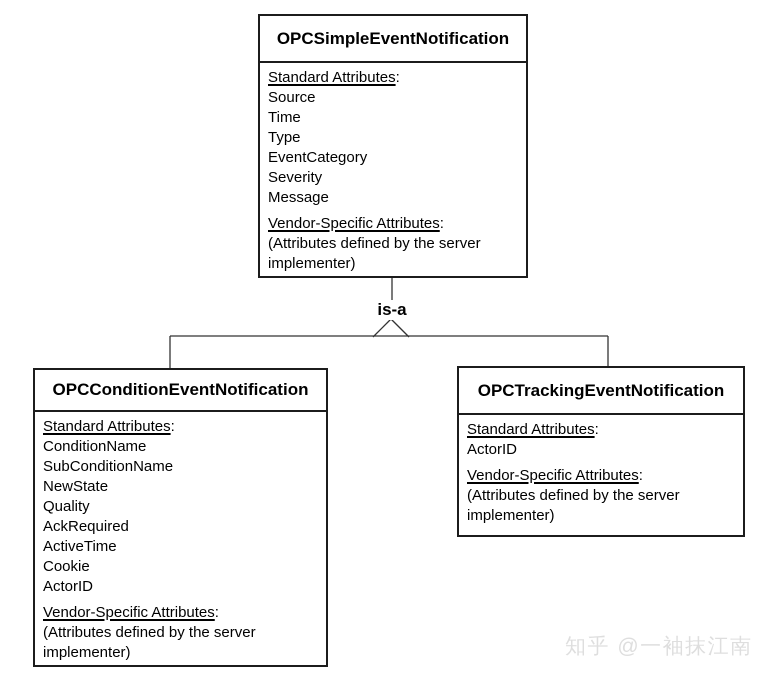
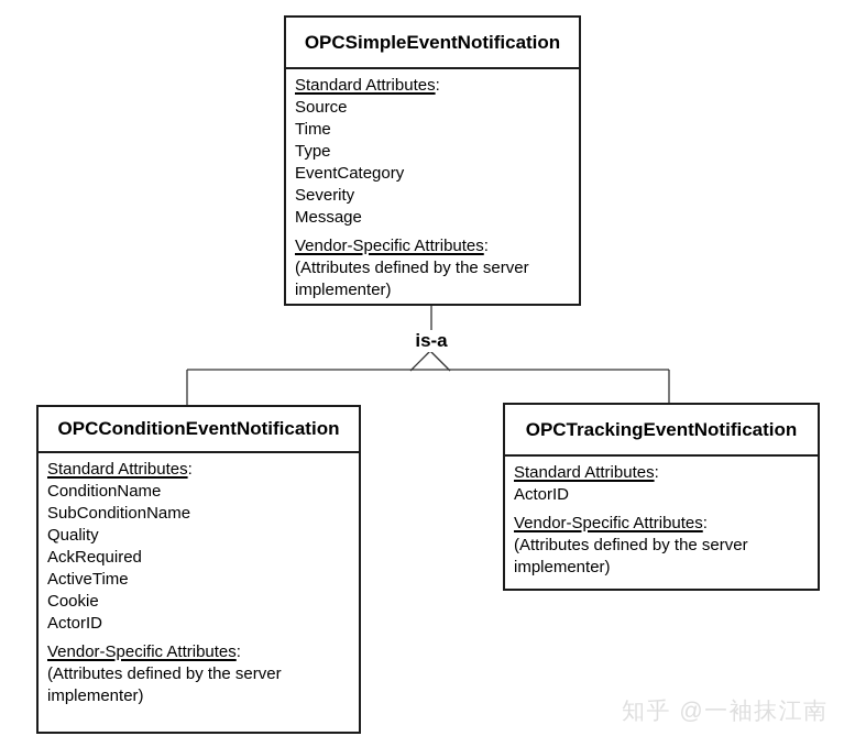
  is-a
  OPCSimpleEventNotification
  Standard Attributes:
  Source
  Time
  Type
  EventCategory
  Severity
  Message
  Vendor-Specific Attributes:
  (Attributes defined by the server implementer)
  OPCConditionEventNotification
  Standard Attributes:
  ConditionName
  SubConditionName
- NewState
  Quality
  AckRequired
  ActiveTime
  Cookie
  ActorID
  Vendor-Specific Attributes:
  (Attributes defined by the server implementer)
  OPCTrackingEventNotification
  Standard Attributes:
  ActorID
  Vendor-Specific Attributes:
  (Attributes defined by the server implementer)
  知乎 @一袖抹江南
